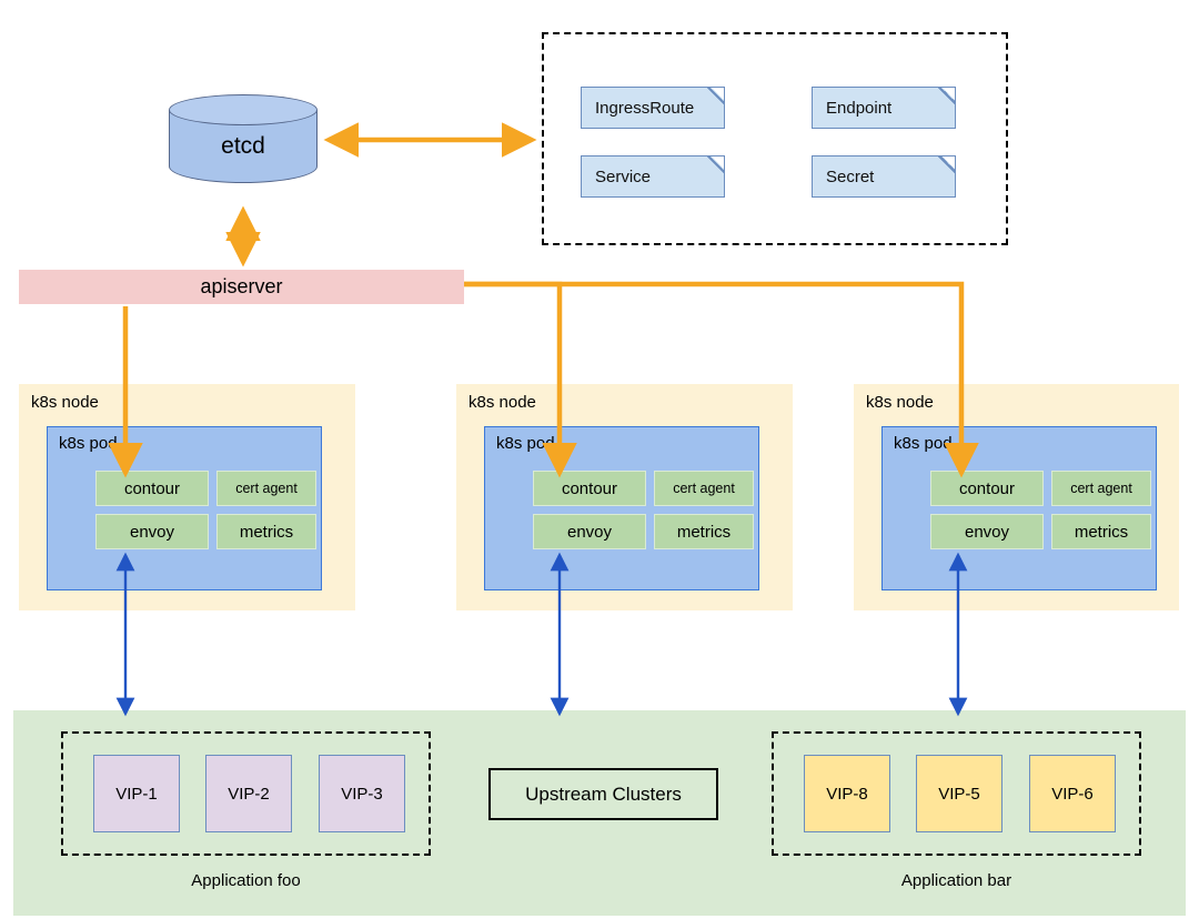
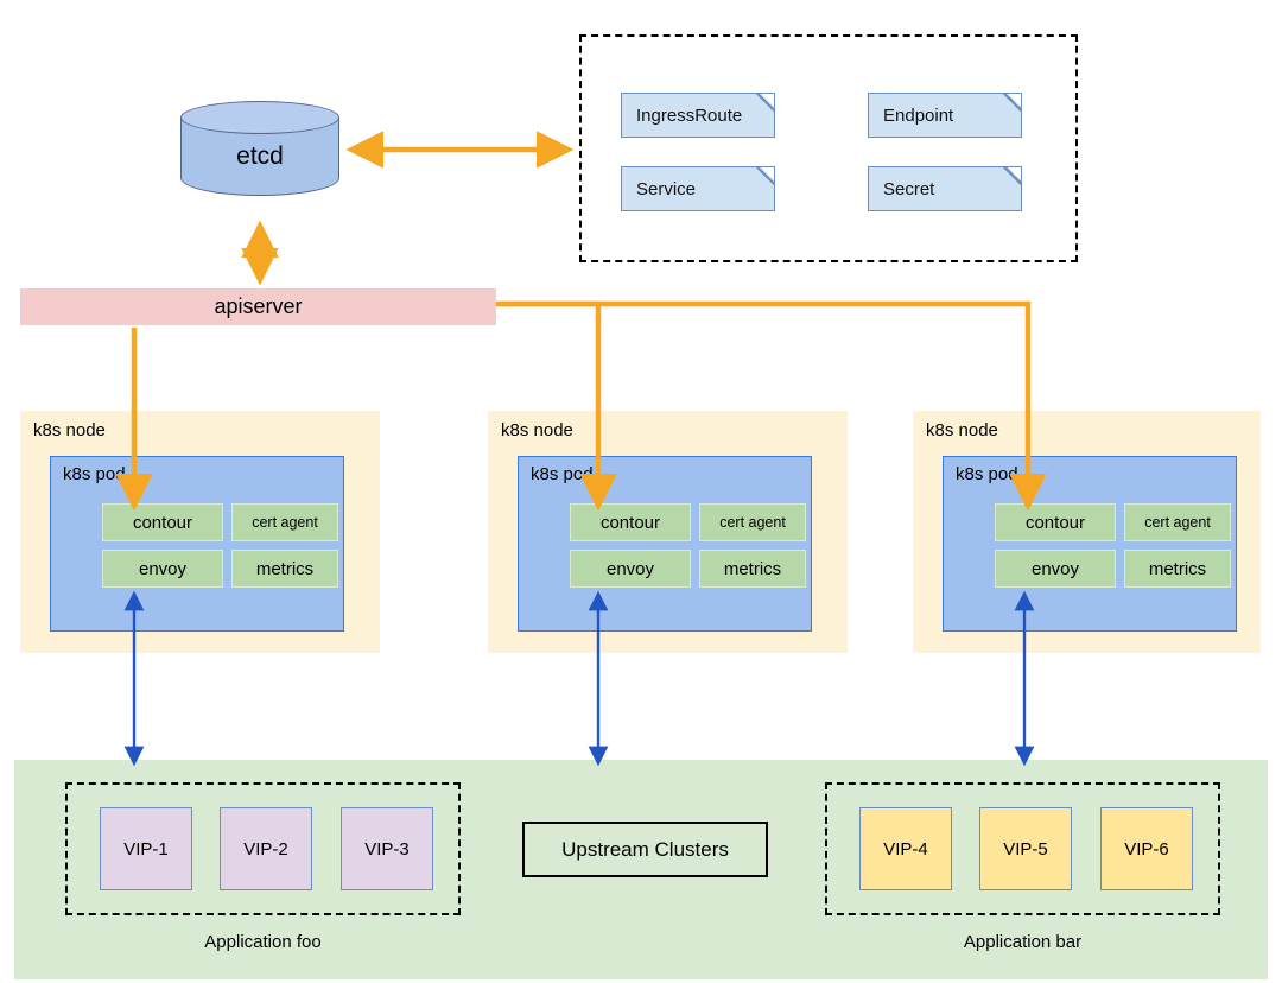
  IngressRoute
  Endpoint
  Service
  Secret
  etcd
  apiserver
  k8s node
  k8s pod
  contour
  cert agent
  envoy
  metrics
  k8s node
  k8s pod
  contour
  cert agent
  envoy
  metrics
  k8s node
  k8s pod
  contour
  cert agent
  envoy
  metrics
  VIP-1
  VIP-2
  VIP-3
  Application foo
  Upstream Clusters
- VIP-8
+ VIP-4
  VIP-5
  VIP-6
  Application bar
